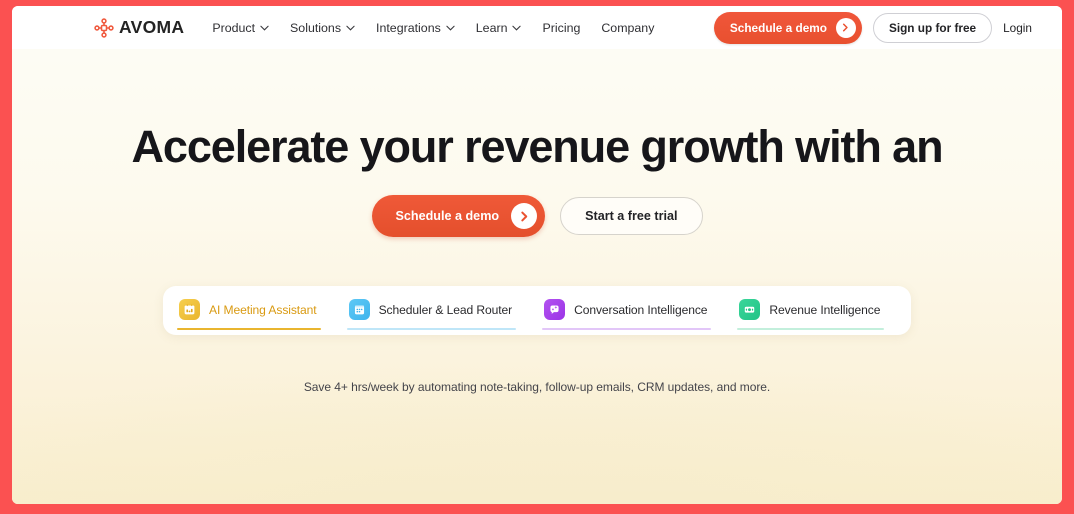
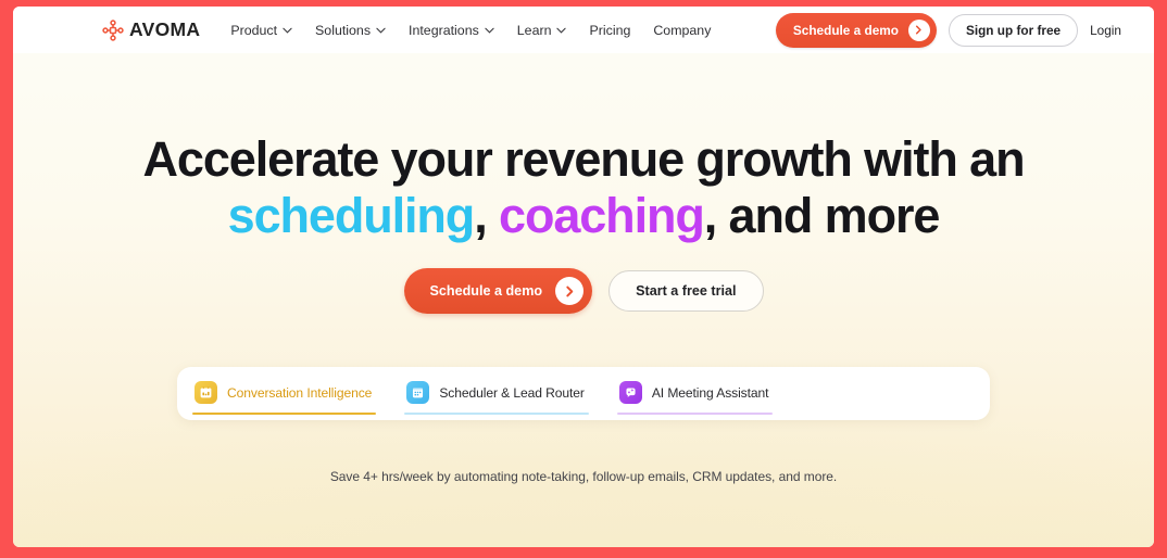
  AVOMA
  Product
  Solutions
  Integrations
  Learn
  Pricing
  Company
  Schedule a demo
  Sign up for free
  Login
  Accelerate your revenue growth with an
+ scheduling, coaching, and more
  Schedule a demo
  Start a free trial
- AI Meeting Assistant
+ Conversation Intelligence
  Scheduler & Lead Router
- Conversation Intelligence
+ AI Meeting Assistant
- Revenue Intelligence
  Save 4+ hrs/week by automating note-taking, follow-up emails, CRM updates, and more.
